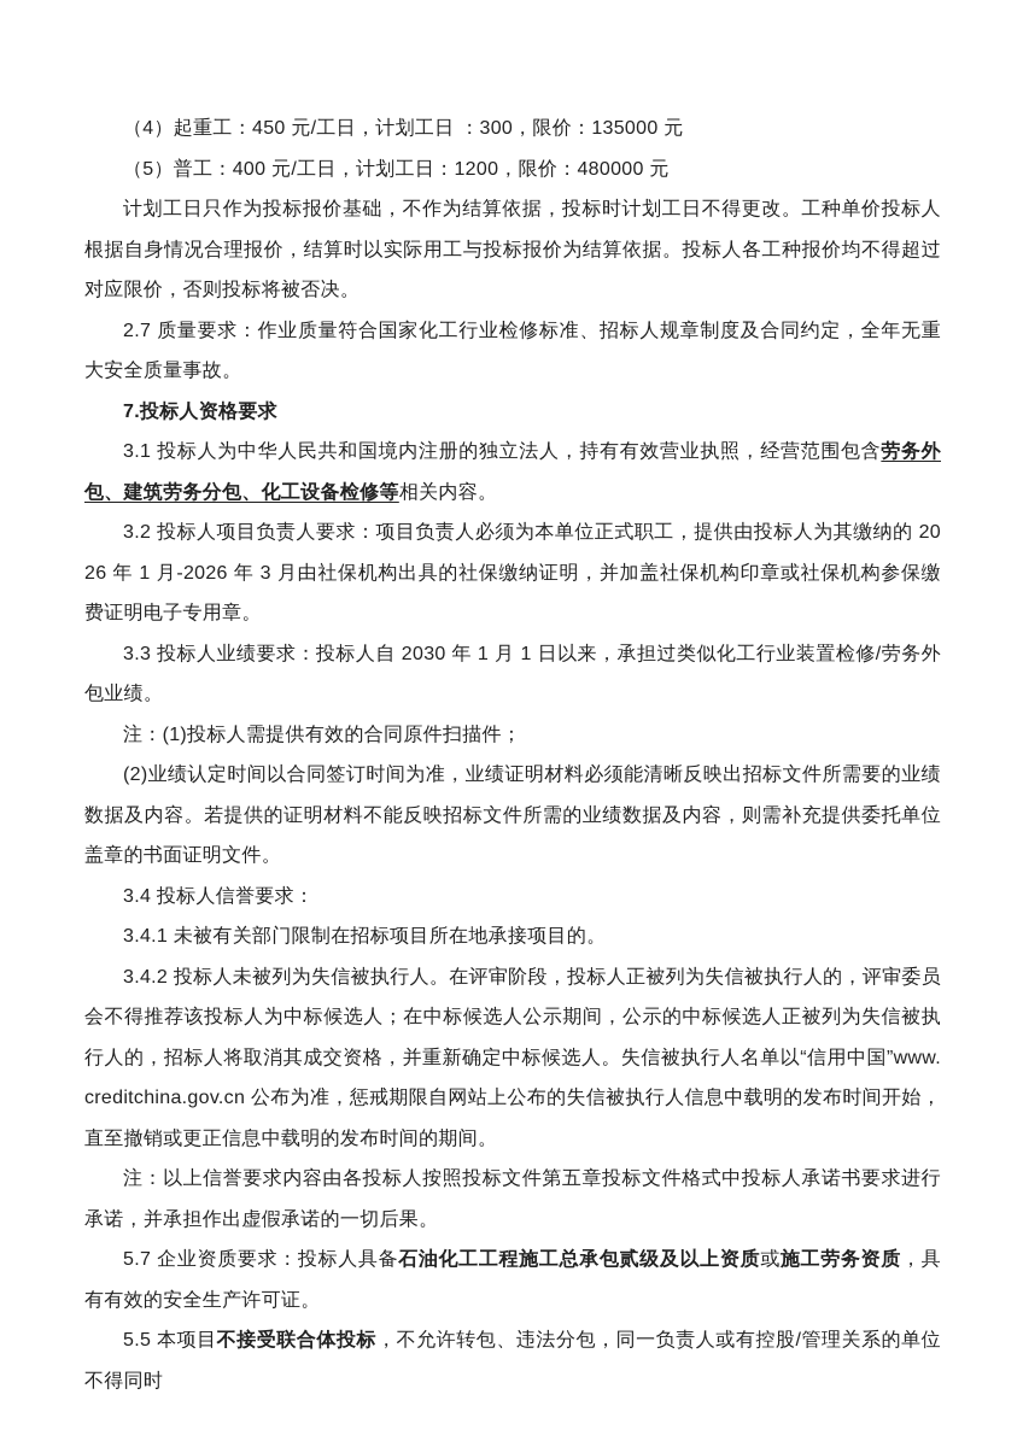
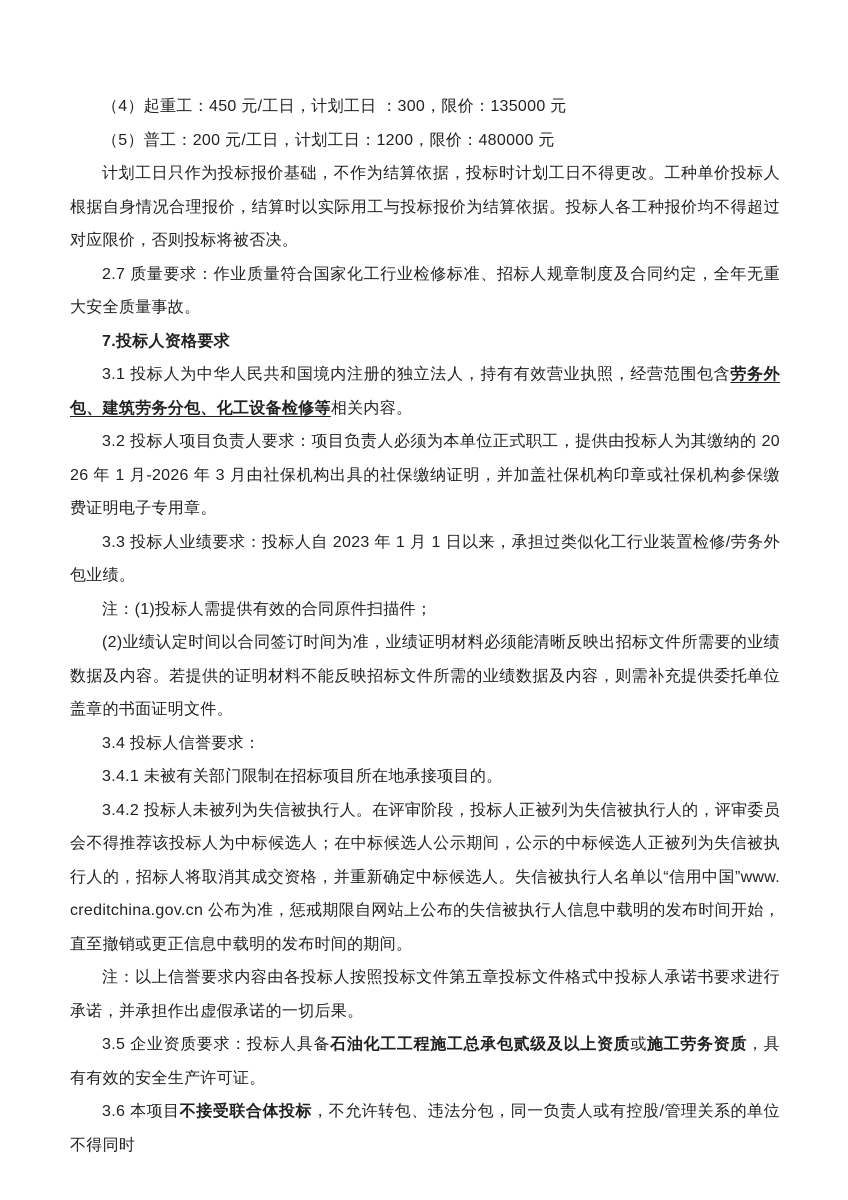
  （4）起重工：450 元/工日，计划工日 ：300，限价：135000 元
- （5）普工：400 元/工日，计划工日：1200，限价：480000 元
+ （5）普工：200 元/工日，计划工日：1200，限价：480000 元
  计划工日只作为投标报价基础，不作为结算依据，投标时计划工日不得更改。工种单价投标人根据自身情况合理报价，结算时以实际用工与投标报价为结算依据。投标人各工种报价均不得超过对应限价，否则投标将被否决。
  2.7 质量要求：作业质量符合国家化工行业检修标准、招标人规章制度及合同约定，全年无重大安全质量事故。
  7.投标人资格要求
  3.1 投标人为中华人民共和国境内注册的独立法人，持有有效营业执照，经营范围包含劳务外包、建筑劳务分包、化工设备检修等相关内容。
  3.2 投标人项目负责人要求：项目负责人必须为本单位正式职工，提供由投标人为其缴纳的 2026 年 1 月-2026 年 3 月由社保机构出具的社保缴纳证明，并加盖社保机构印章或社保机构参保缴费证明电子专用章。
- 3.3 投标人业绩要求：投标人自 2030 年 1 月 1 日以来，承担过类似化工行业装置检修/劳务外包业绩。
+ 3.3 投标人业绩要求：投标人自 2023 年 1 月 1 日以来，承担过类似化工行业装置检修/劳务外包业绩。
  注：(1)投标人需提供有效的合同原件扫描件；
  (2)业绩认定时间以合同签订时间为准，业绩证明材料必须能清晰反映出招标文件所需要的业绩数据及内容。若提供的证明材料不能反映招标文件所需的业绩数据及内容，则需补充提供委托单位盖章的书面证明文件。
  3.4 投标人信誉要求：
  3.4.1 未被有关部门限制在招标项目所在地承接项目的。
  3.4.2 投标人未被列为失信被执行人。在评审阶段，投标人正被列为失信被执行人的，评审委员会不得推荐该投标人为中标候选人；在中标候选人公示期间，公示的中标候选人正被列为失信被执行人的，招标人将取消其成交资格，并重新确定中标候选人。失信被执行人名单以“信用中国”www.creditchina.gov.cn 公布为准，惩戒期限自网站上公布的失信被执行人信息中载明的发布时间开始，直至撤销或更正信息中载明的发布时间的期间。
  注：以上信誉要求内容由各投标人按照投标文件第五章投标文件格式中投标人承诺书要求进行承诺，并承担作出虚假承诺的一切后果。
- 5.7 企业资质要求：投标人具备石油化工工程施工总承包贰级及以上资质或施工劳务资质，具有有效的安全生产许可证。
+ 3.5 企业资质要求：投标人具备石油化工工程施工总承包贰级及以上资质或施工劳务资质，具有有效的安全生产许可证。
- 5.5 本项目不接受联合体投标，不允许转包、违法分包，同一负责人或有控股/管理关系的单位不得同时
+ 3.6 本项目不接受联合体投标，不允许转包、违法分包，同一负责人或有控股/管理关系的单位不得同时
